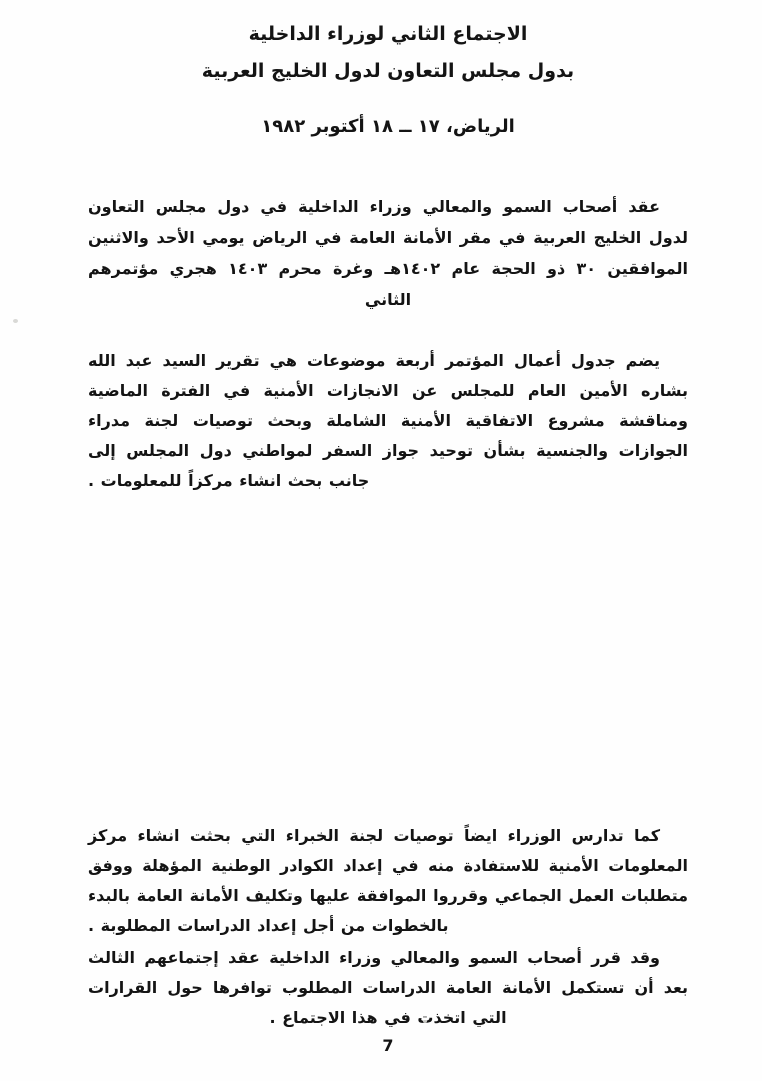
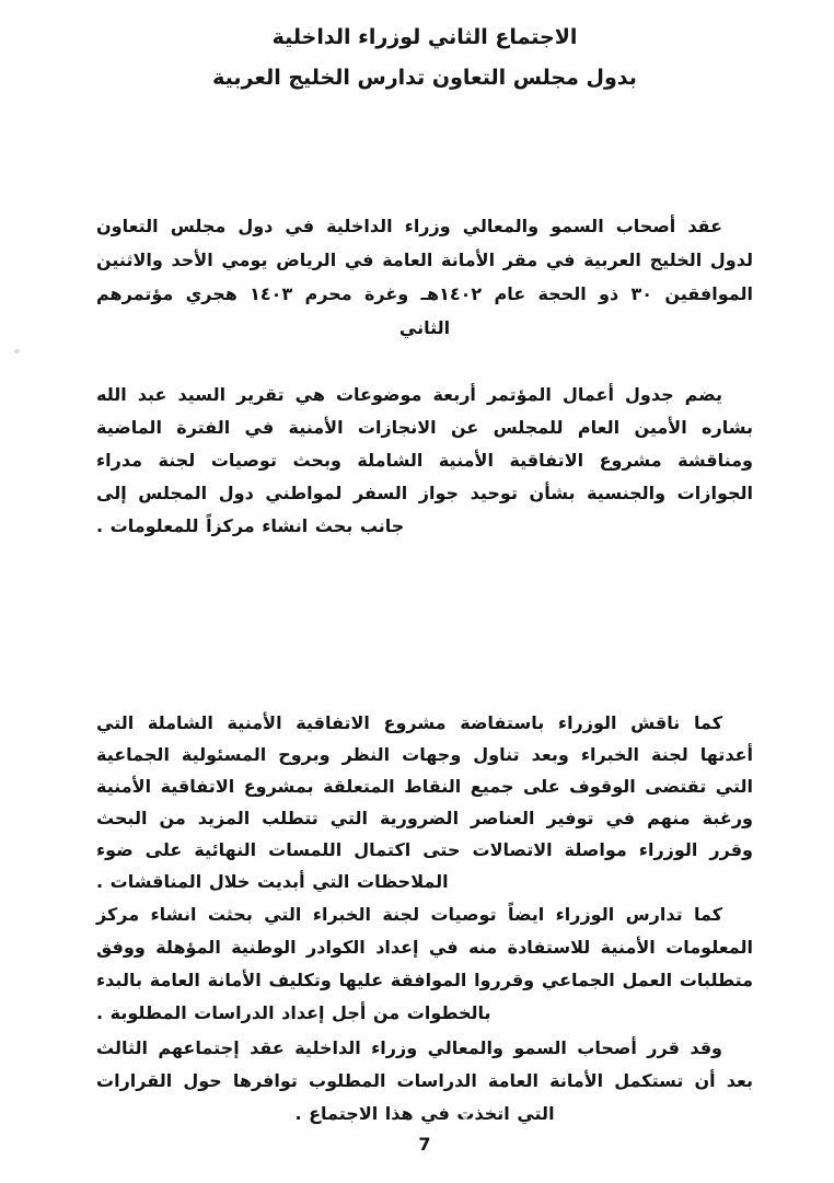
  الاجتماع الثاني لوزراء الداخلية
- بدول مجلس التعاون لدول الخليج العربية
+ بدول مجلس التعاون تدارس الخليج العربية
- الرياض، ١٧ ــ ١٨ أكتوبر ١٩٨٢
  عقد أصحاب السمو والمعالي وزراء الداخلية في دول مجلس التعاون لدول الخليج العربية في مقر الأمانة العامة في الرياض يومي الأحد والاثنين الموافقين ٣٠ ذو الحجة عام ١٤٠٢هـ وغرة محرم ١٤٠٣ هجري مؤتمرهم الثاني
  يضم جدول أعمال المؤتمر أربعة موضوعات هي تقرير السيد عبد الله بشاره الأمين العام للمجلس عن الانجازات الأمنية في الفترة الماضية ومناقشة مشروع الاتفاقية الأمنية الشاملة وبحث توصيات لجنة مدراء الجوازات والجنسية بشأن توحيد جواز السفر لمواطني دول المجلس إلى جانب بحث انشاء مركزاً للمعلومات .
+ كما ناقش الوزراء باستفاضة مشروع الاتفاقية الأمنية الشاملة التي أعدتها لجنة الخبراء وبعد تناول وجهات النظر وبروح المسئولية الجماعية التي تقتضى الوقوف على جميع النقاط المتعلقة بمشروع الاتفاقية الأمنية ورغبة منهم في توفير العناصر الضرورية التي تتطلب المزيد من البحث وقرر الوزراء مواصلة الاتصالات حتى اكتمال اللمسات النهائية على ضوء الملاحظات التي أبديت خلال المناقشات .
  كما تدارس الوزراء ايضاً توصيات لجنة الخبراء التي بحثت انشاء مركز المعلومات الأمنية للاستفادة منه في إعداد الكوادر الوطنية المؤهلة ووفق متطلبات العمل الجماعي وقرروا الموافقة عليها وتكليف الأمانة العامة بالبدء بالخطوات من أجل إعداد الدراسات المطلوبة .
  وقد قرر أصحاب السمو والمعالي وزراء الداخلية عقد إجتماعهم الثالث بعد أن تستكمل الأمانة العامة الدراسات المطلوب توافرها حول القرارات التي اتخذت في هذا الاجتماع .
  7
